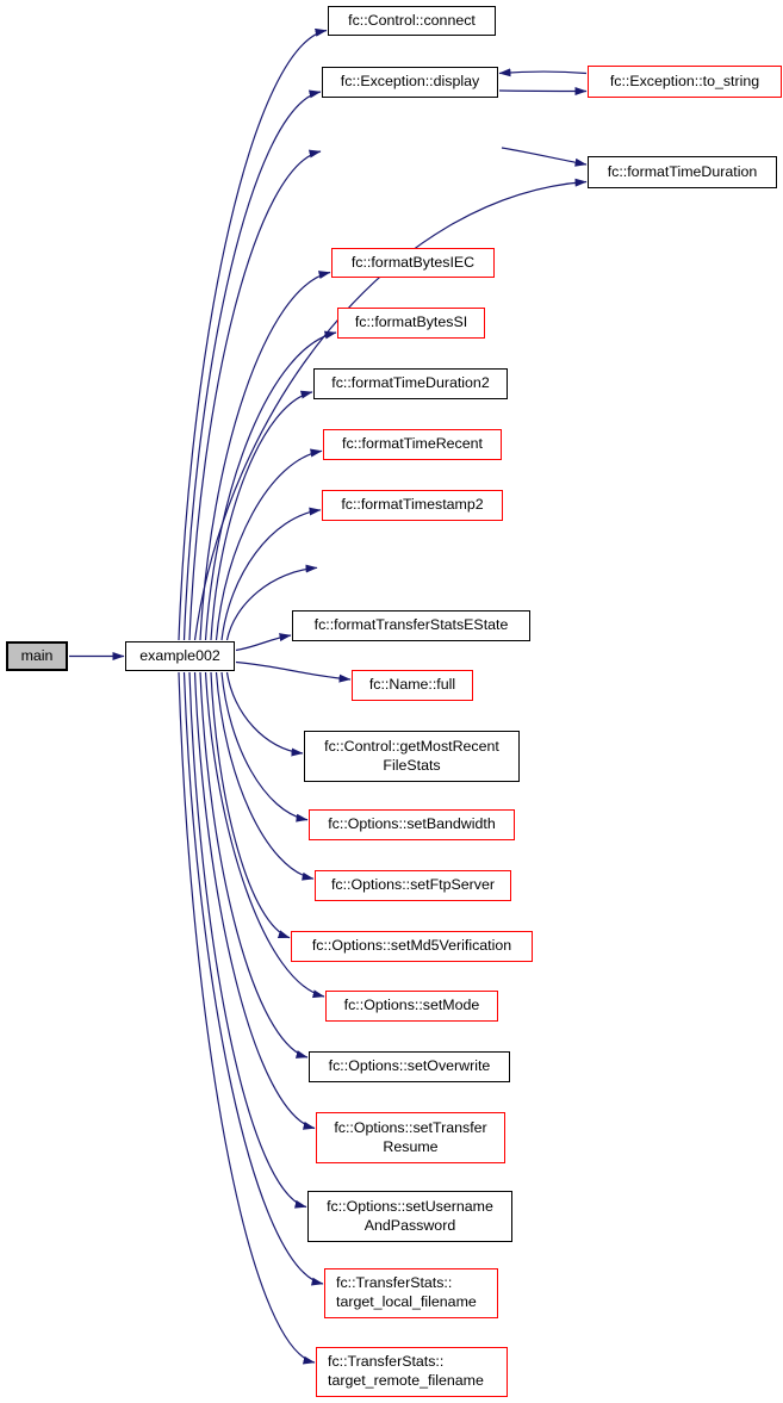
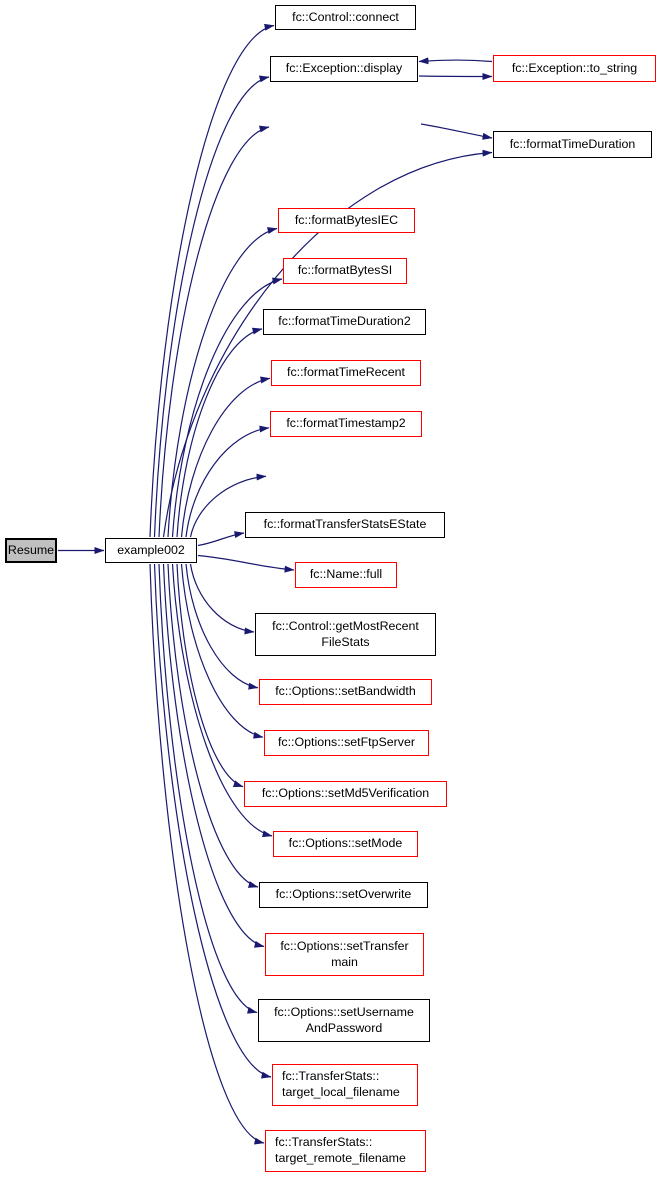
- main
+ Resume
  example002
  fc::Control::connect
  fc::Exception::display
  fc::Exception::to_string
  fc::formatTimeDuration
  fc::formatBytesIEC
  fc::formatBytesSI
  fc::formatTimeDuration2
  fc::formatTimeRecent
  fc::formatTimestamp2
  fc::formatTransferStatsEState
  fc::Name::full
  fc::Control::getMostRecent
  FileStats
  fc::Options::setBandwidth
  fc::Options::setFtpServer
  fc::Options::setMd5Verification
  fc::Options::setMode
  fc::Options::setOverwrite
  fc::Options::setTransfer
- Resume
+ main
  fc::Options::setUsername
  AndPassword
  fc::TransferStats::
  target_local_filename
  fc::TransferStats::
  target_remote_filename
